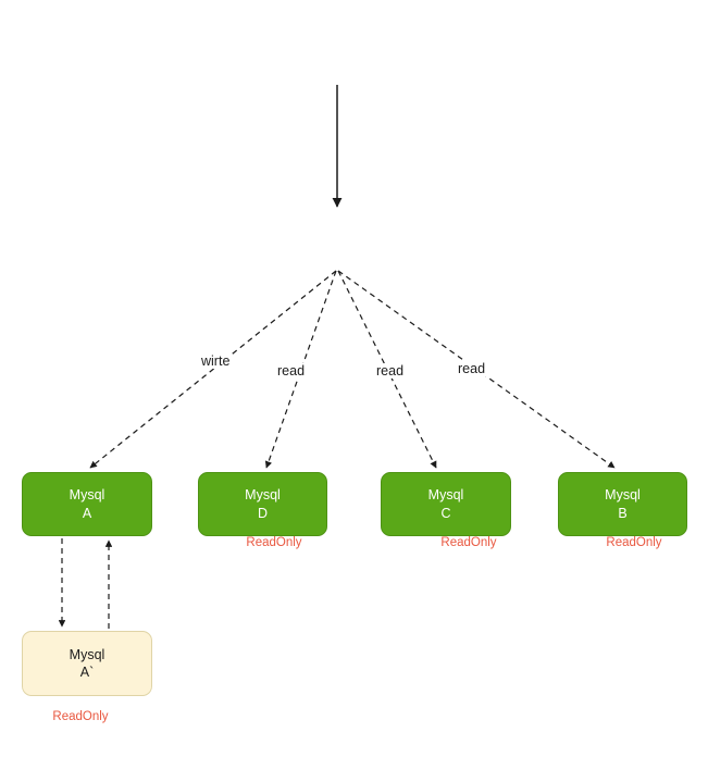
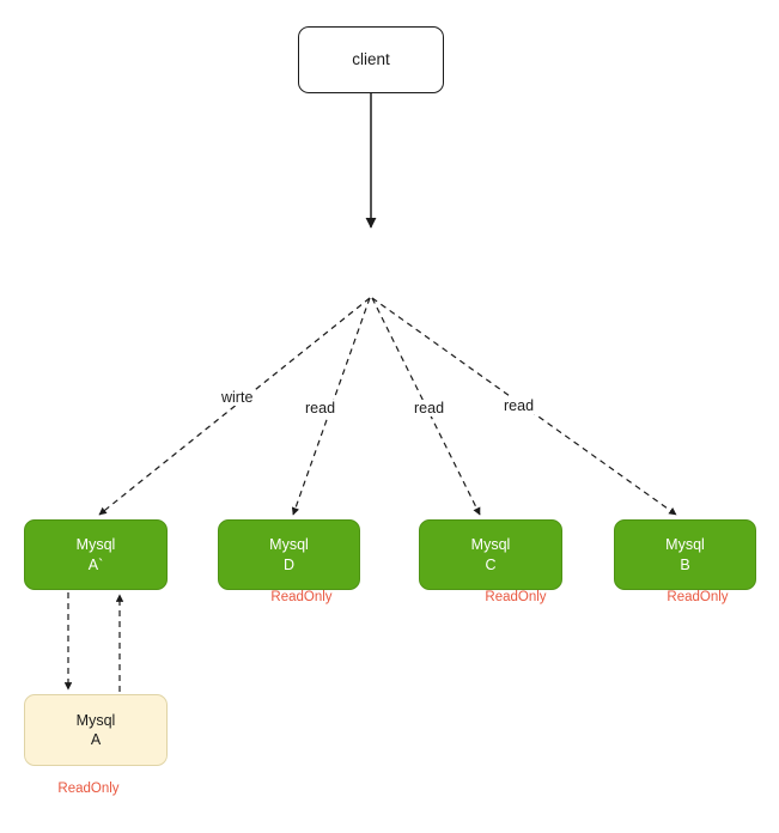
+ client
  Mysql
- A
+ A`
  Mysql
  D
  Mysql
  C
  Mysql
  B
  Mysql
- A`
+ A
  wirte
  read
  read
  read
  ReadOnly
  ReadOnly
  ReadOnly
  ReadOnly
